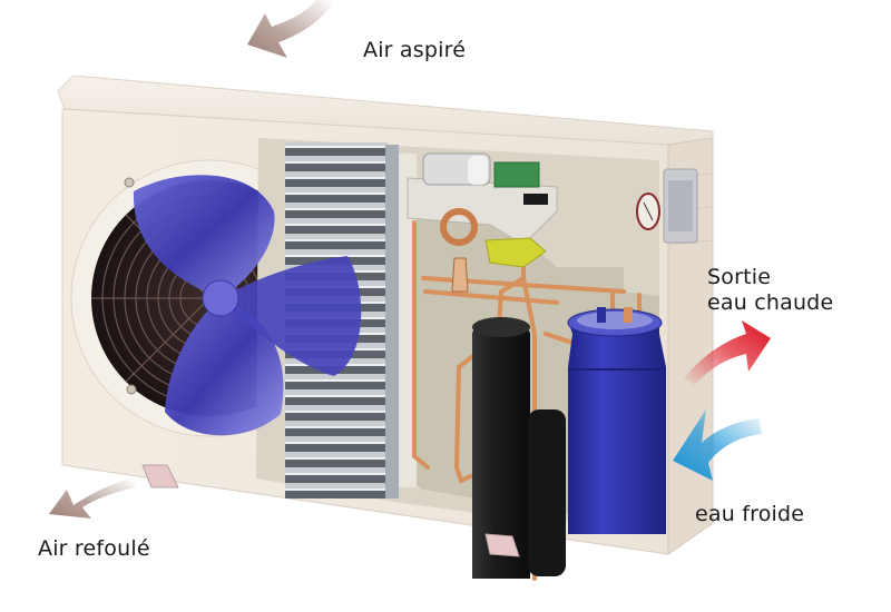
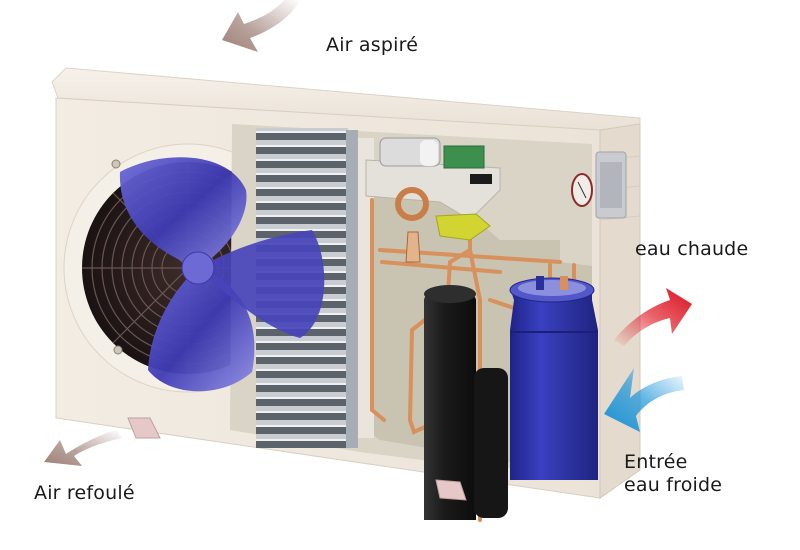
  Air aspiré
  Air refoulé
- Sortie
  eau chaude
+ Entrée
  eau froide
